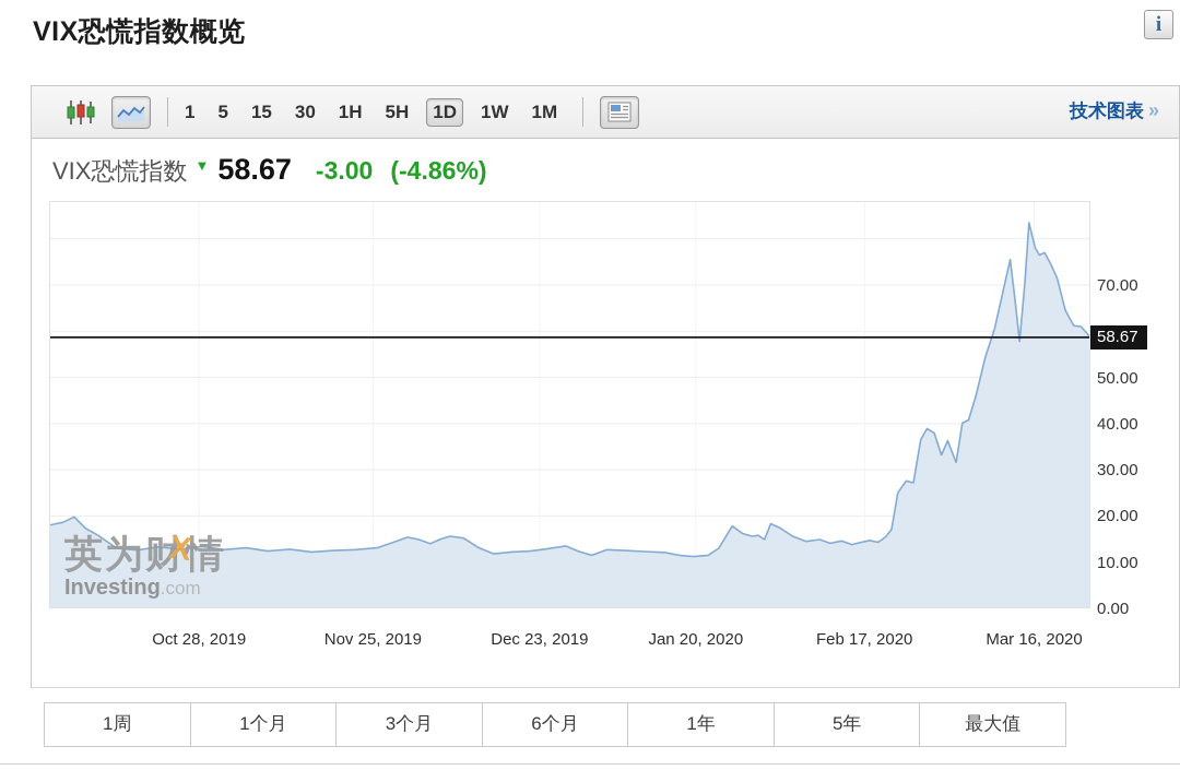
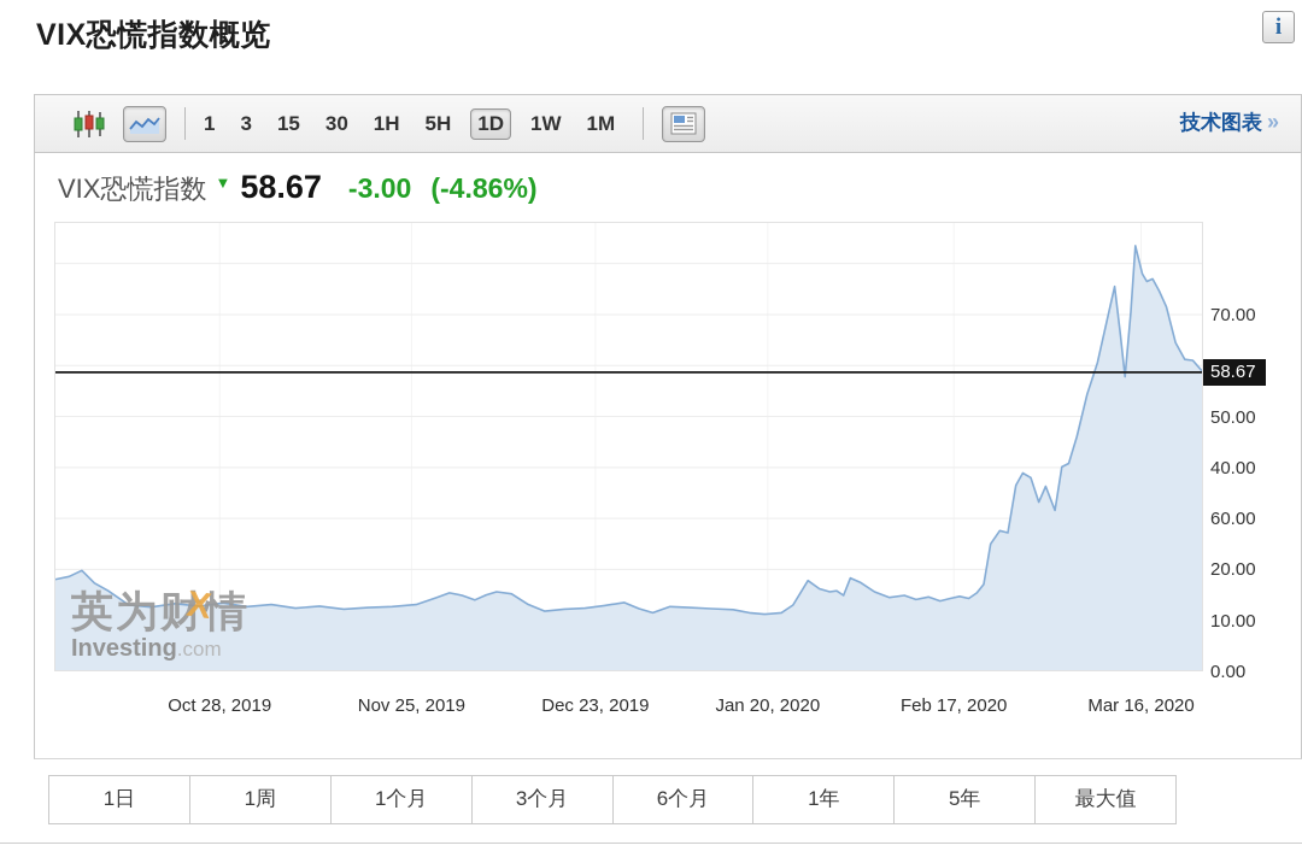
  VIX恐慌指数概览
  i
  1
- 5
+ 3
  15
  30
  1H
  5H
  1D
  1W
  1M
  技术图表 »
  VIX恐慌指数
  ▼
  58.67
  -3.00
  (-4.86%)
  70.00
  50.00
  40.00
- 30.00
+ 60.00
  20.00
  10.00
  0.00
  58.67
  Oct 28, 2019
  Nov 25, 2019
  Dec 23, 2019
  Jan 20, 2020
  Feb 17, 2020
  Mar 16, 2020
  英为财情
  Investing.com
+ 1日
  1周
  1个月
  3个月
  6个月
  1年
  5年
  最大值
